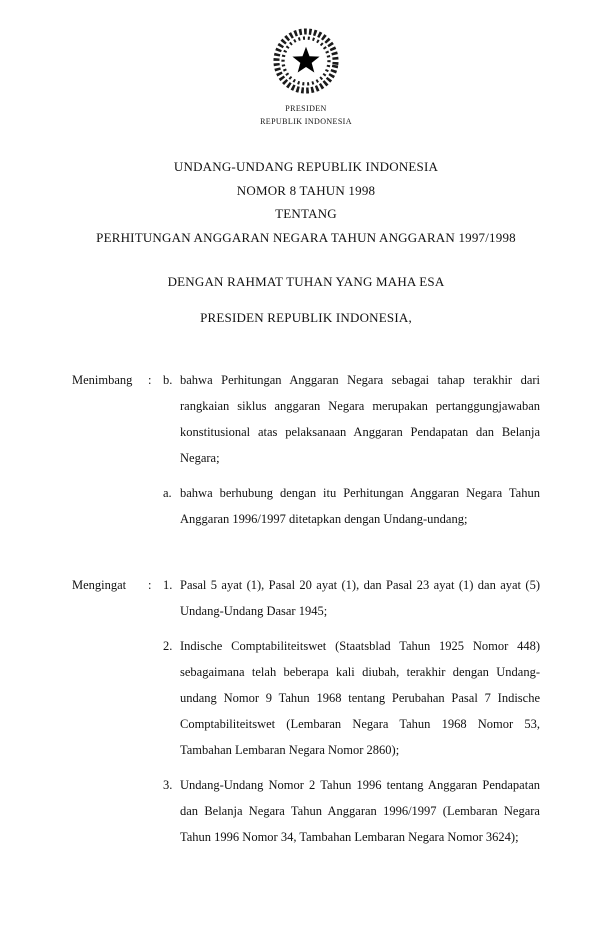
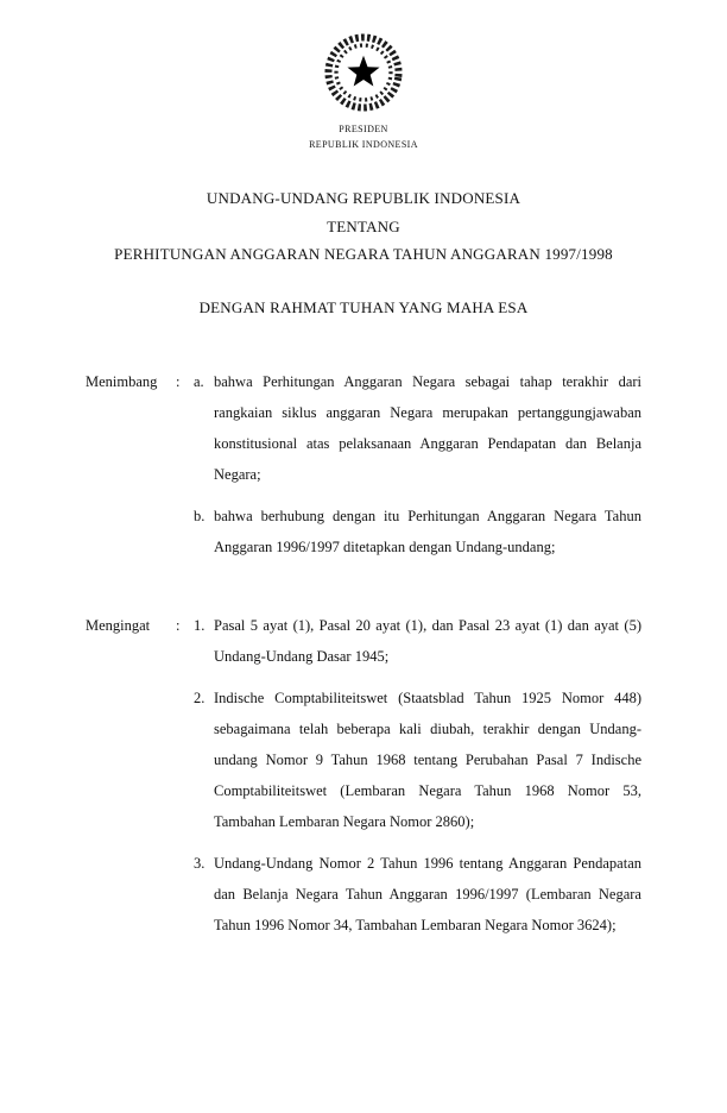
  PRESIDEN
  REPUBLIK INDONESIA
  UNDANG-UNDANG REPUBLIK INDONESIA
- NOMOR 8 TAHUN 1998
  TENTANG
  PERHITUNGAN ANGGARAN NEGARA TAHUN ANGGARAN 1997/1998
  DENGAN RAHMAT TUHAN YANG MAHA ESA
- PRESIDEN REPUBLIK INDONESIA,
  Menimbang
  :
- b.
+ a.
  bahwa Perhitungan Anggaran Negara sebagai tahap terakhir dari rangkaian siklus anggaran Negara merupakan pertanggungjawaban konstitusional atas pelaksanaan Anggaran Pendapatan dan Belanja Negara;
- a.
+ b.
  bahwa berhubung dengan itu Perhitungan Anggaran Negara Tahun Anggaran 1996/1997 ditetapkan dengan Undang-undang;
  Mengingat
  :
  1.
  Pasal 5 ayat (1), Pasal 20 ayat (1), dan Pasal 23 ayat (1) dan ayat (5) Undang-Undang Dasar 1945;
  2.
  Indische Comptabiliteitswet (Staatsblad Tahun 1925 Nomor 448) sebagaimana telah beberapa kali diubah, terakhir dengan Undang-undang Nomor 9 Tahun 1968 tentang Perubahan Pasal 7 Indische Comptabiliteitswet (Lembaran Negara Tahun 1968 Nomor 53, Tambahan Lembaran Negara Nomor 2860);
  3.
  Undang-Undang Nomor 2 Tahun 1996 tentang Anggaran Pendapatan dan Belanja Negara Tahun Anggaran 1996/1997 (Lembaran Negara Tahun 1996 Nomor 34, Tambahan Lembaran Negara Nomor 3624);
